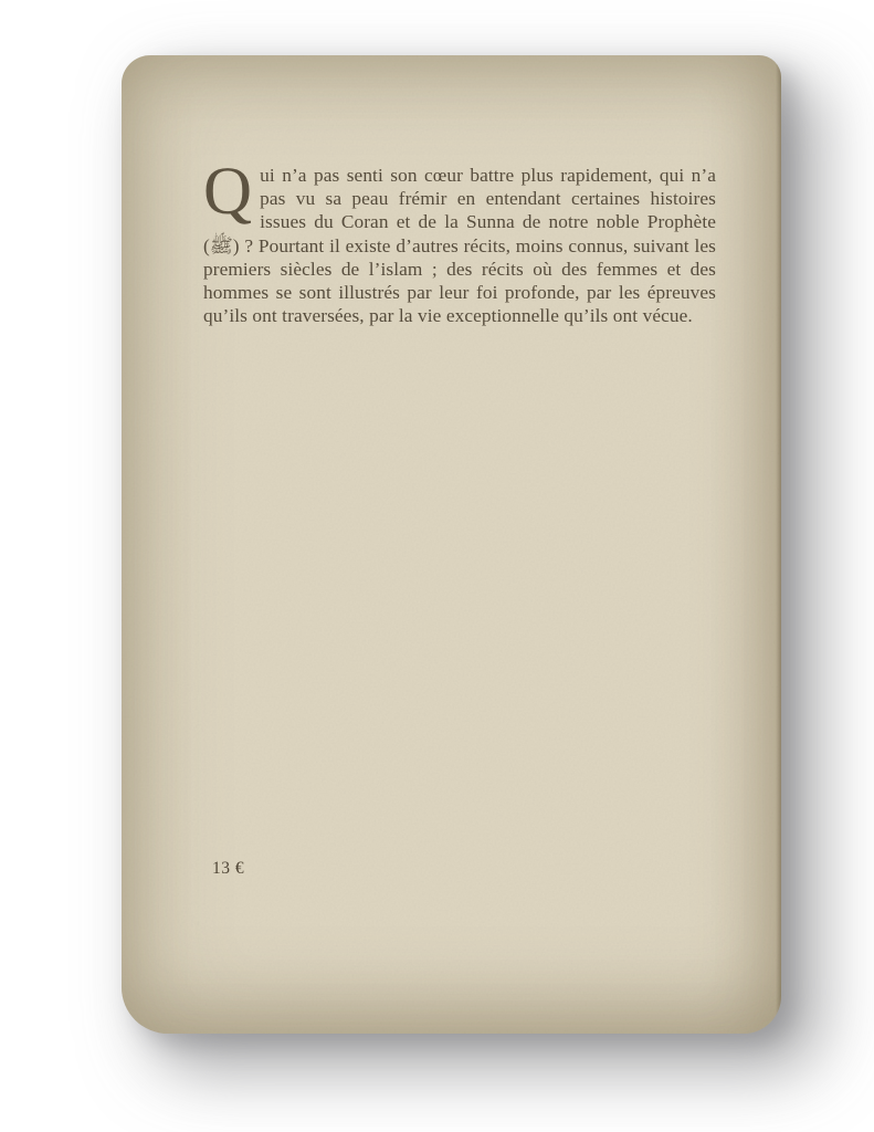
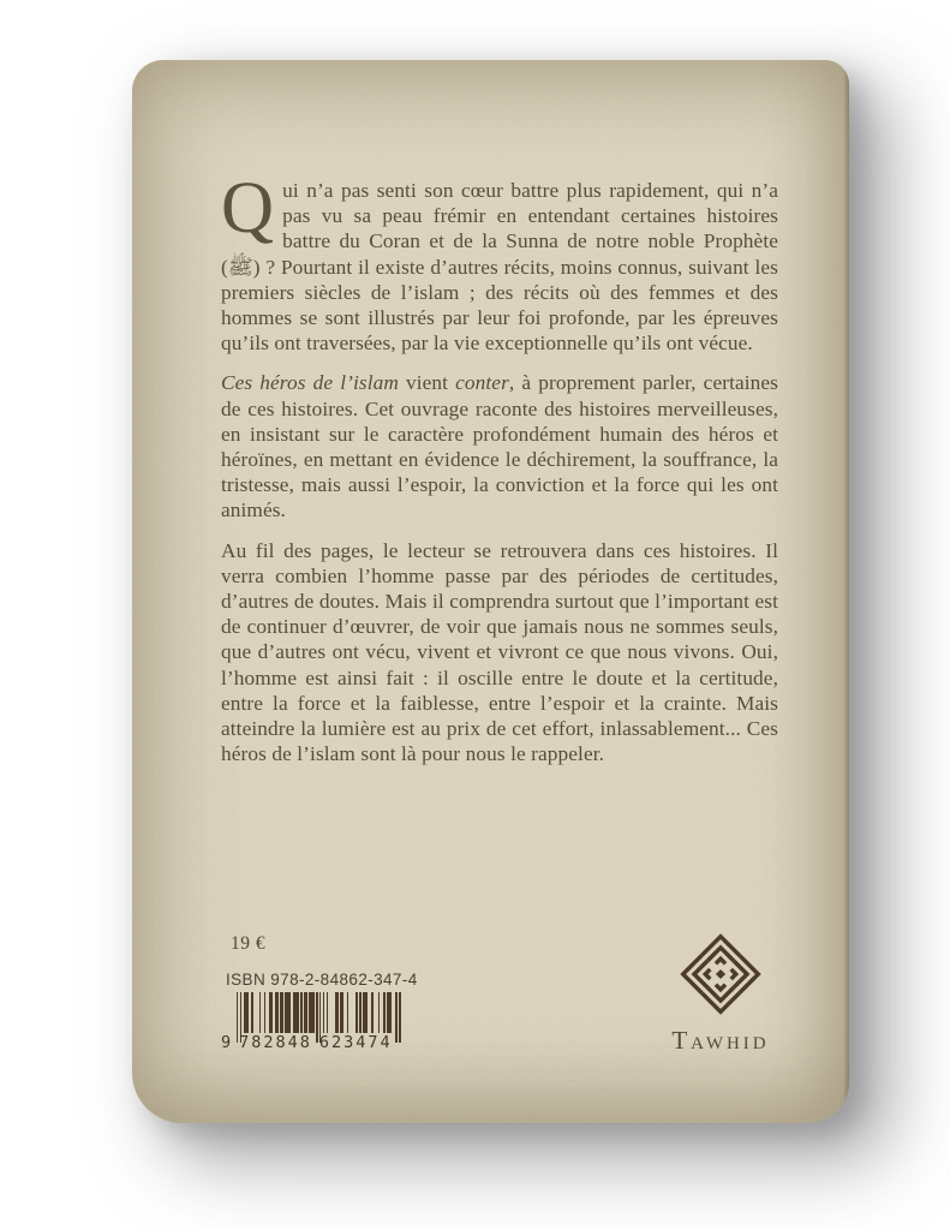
  Q
- ui n’a pas senti son cœur battre plus rapidement, qui n’a pas vu sa peau frémir en entendant certaines histoires issues du Coran et de la Sunna de notre noble Prophète (ﷺ) ? Pourtant il existe d’autres récits, moins connus, suivant les premiers siècles de l’islam ; des récits où des femmes et des hommes se sont illustrés par leur foi profonde, par les épreuves qu’ils ont traversées, par la vie exceptionnelle qu’ils ont vécue.
+ ui n’a pas senti son cœur battre plus rapidement, qui n’a pas vu sa peau frémir en entendant certaines histoires battre du Coran et de la Sunna de notre noble Prophète (ﷺ) ? Pourtant il existe d’autres récits, moins connus, suivant les premiers siècles de l’islam ; des récits où des femmes et des hommes se sont illustrés par leur foi profonde, par les épreuves qu’ils ont traversées, par la vie exceptionnelle qu’ils ont vécue.
+ Ces héros de l’islam vient conter, à proprement parler, certaines de ces histoires. Cet ouvrage raconte des histoires merveilleuses, en insistant sur le caractère profondément humain des héros et héroïnes, en mettant en évidence le déchirement, la souffrance, la tristesse, mais aussi l’espoir, la conviction et la force qui les ont animés.
+ Au fil des pages, le lecteur se retrouvera dans ces histoires. Il verra combien l’homme passe par des périodes de certitudes, d’autres de doutes. Mais il comprendra surtout que l’important est de continuer d’œuvrer, de voir que jamais nous ne sommes seuls, que d’autres ont vécu, vivent et vivront ce que nous vivons. Oui, l’homme est ainsi fait : il oscille entre le doute et la certitude, entre la force et la faiblesse, entre l’espoir et la crainte. Mais atteindre la lumière est au prix de cet effort, inlassablement... Ces héros de l’islam sont là pour nous le rappeler.
- 13 €
+ 19 €
+ ISBN 978-2-84862-347-4
+ 9
+ 782848
+ 623474
+ Tawhid
